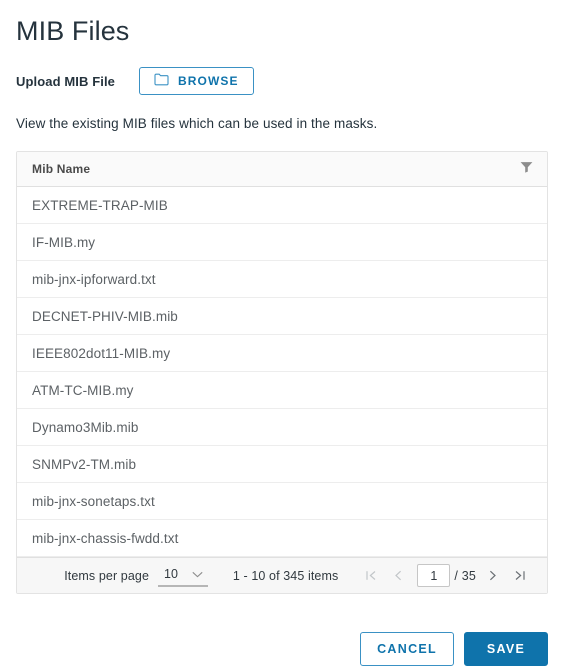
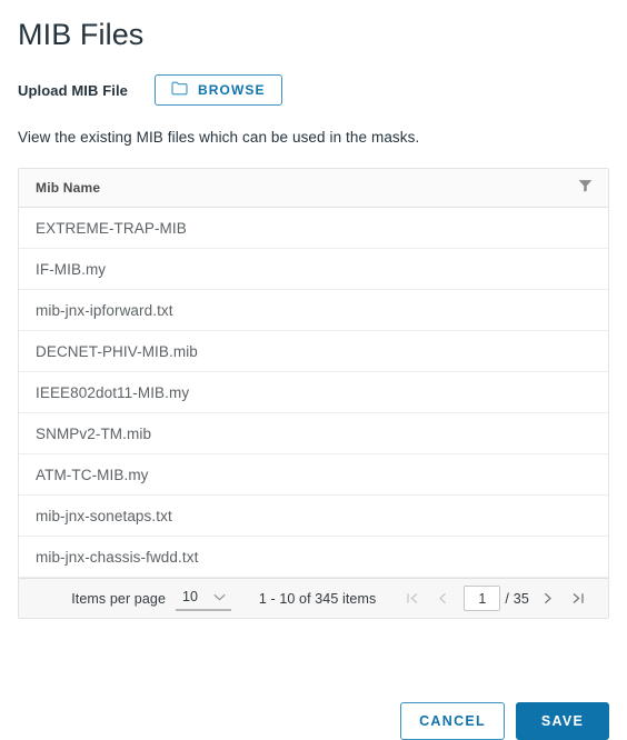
  MIB Files
  Upload MIB File
  BROWSE
  View the existing MIB files which can be used in the masks.
  Mib Name
  EXTREME-TRAP-MIB
  IF-MIB.my
  mib-jnx-ipforward.txt
  DECNET-PHIV-MIB.mib
  IEEE802dot11-MIB.my
- ATM-TC-MIB.my
+ SNMPv2-TM.mib
- Dynamo3Mib.mib
- SNMPv2-TM.mib
+ ATM-TC-MIB.my
  mib-jnx-sonetaps.txt
  mib-jnx-chassis-fwdd.txt
  Items per page
  10
  1 - 10 of 345 items
  1
  / 35
  CANCEL
  SAVE
